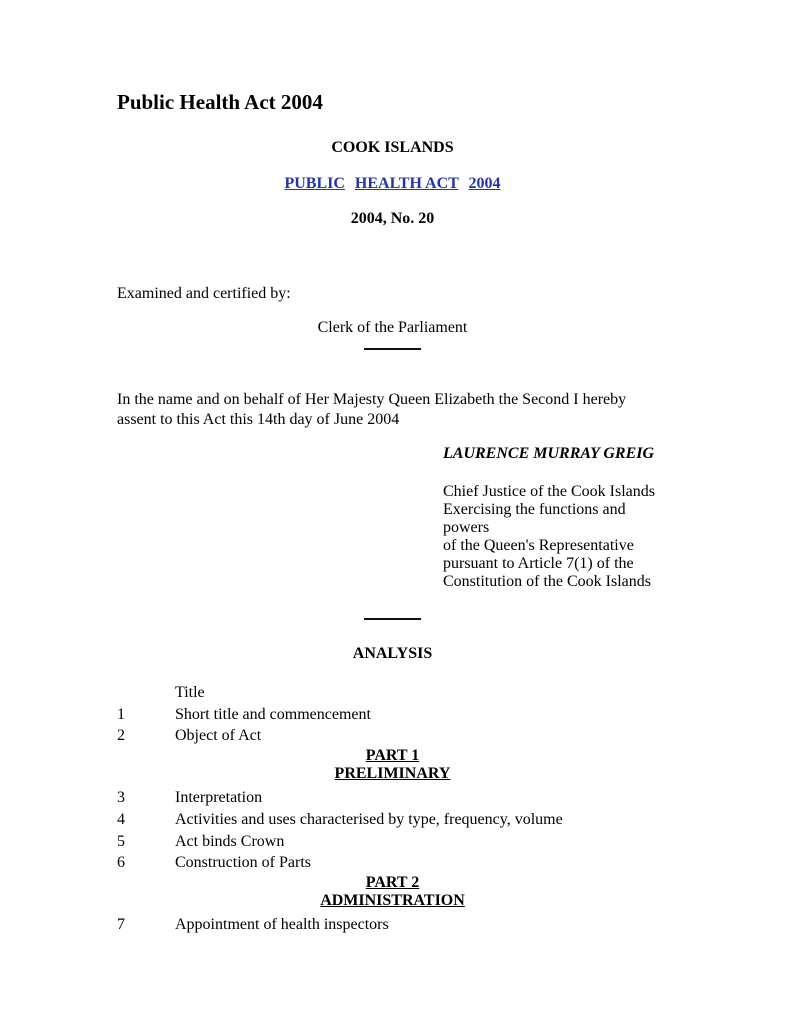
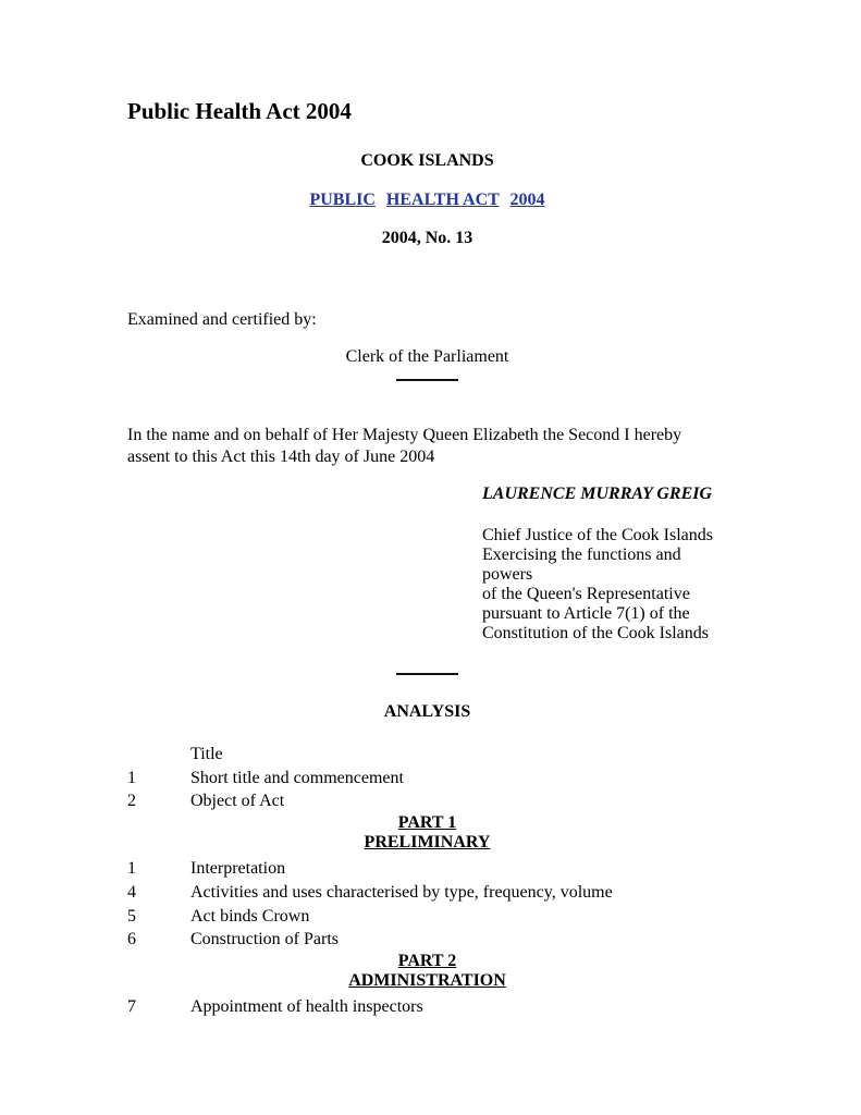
  Public Health Act 2004
  COOK ISLANDS
  PUBLIC HEALTH ACT 2004
- 2004, No. 20
+ 2004, No. 13
  Examined and certified by:
  Clerk of the Parliament
  In the name and on behalf of Her Majesty Queen Elizabeth the Second I hereby assent to this Act this 14th day of June 2004
  LAURENCE MURRAY GREIG
  Chief Justice of the Cook Islands
  Exercising the functions and powers
  of the Queen's Representative
  pursuant to Article 7(1) of the
  Constitution of the Cook Islands
  ANALYSIS
  Title
  1 Short title and commencement
  2 Object of Act
  PART 1
  PRELIMINARY
- 3 Interpretation
+ 1 Interpretation
  4 Activities and uses characterised by type, frequency, volume
  5 Act binds Crown
  6 Construction of Parts
  PART 2
  ADMINISTRATION
  7 Appointment of health inspectors
